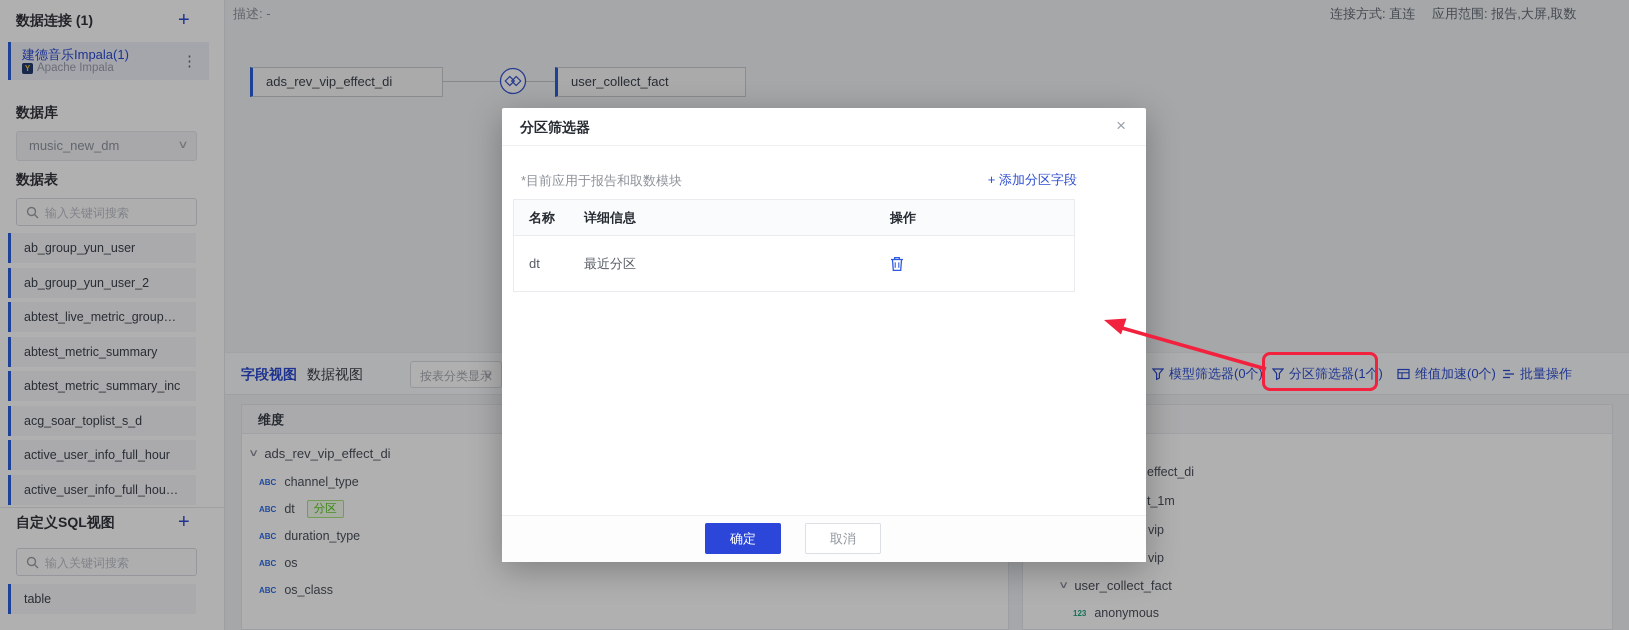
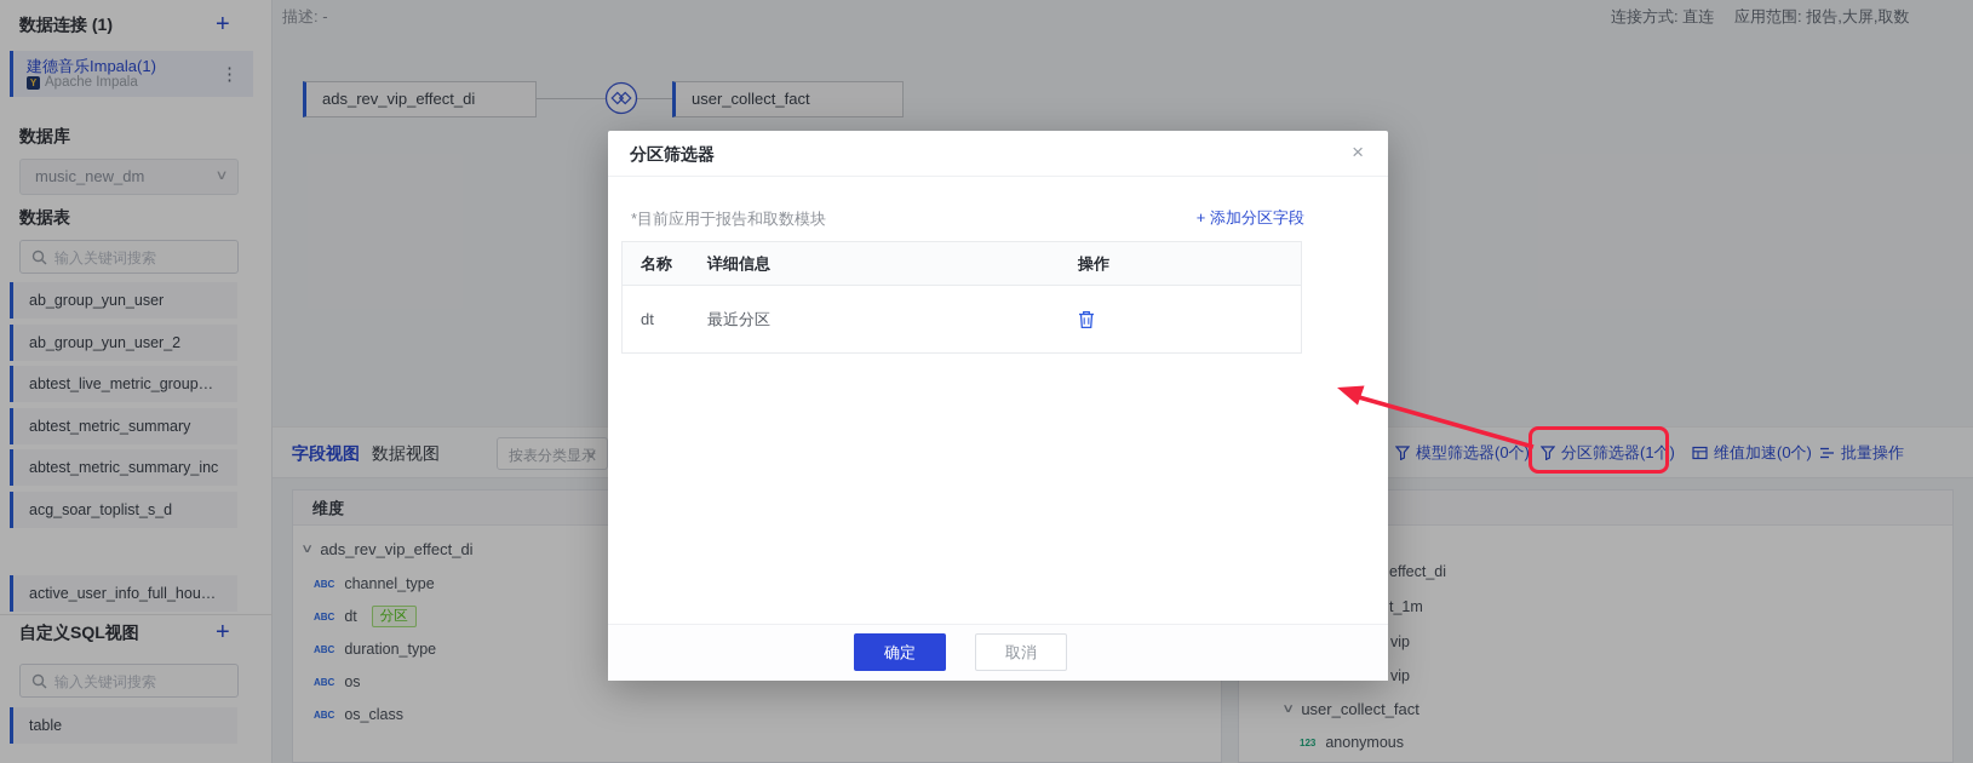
  数据连接 (1)
  +
  建德音乐Impala(1)
  Y
  Apache Impala
  ⋮
  数据库
  music_new_dm
  ∨
  数据表
  输入关键词搜索
  ab_group_yun_user
  ab_group_yun_user_2
  abtest_live_metric_group…
  abtest_metric_summary
  abtest_metric_summary_inc
  acg_soar_toplist_s_d
- active_user_info_full_hour
  active_user_info_full_hou…
  自定义SQL视图
  +
  输入关键词搜索
  table
  描述: -
  连接方式: 直连
  应用范围: 报告,大屏,取数
  ads_rev_vip_effect_di
  user_collect_fact
  字段视图
  数据视图
  按表分类显示
  ∨
  模型筛选器(0个)
  分区筛选器(1个)
  维值加速(0个)
  批量操作
  维度
  ∨
  ads_rev_vip_effect_di
  ABC
  channel_type
  ABC
  dt
  分区
  ABC
  duration_type
  ABC
  os
  ABC
  os_class
  effect_di
  t_1m
  vip
  vip
  ∨
  user_collect_fact
  123
  anonymous
  分区筛选器
  ×
  *目前应用于报告和取数模块
  + 添加分区字段
  名称
  详细信息
  操作
  dt
  最近分区
  确定
  取消
